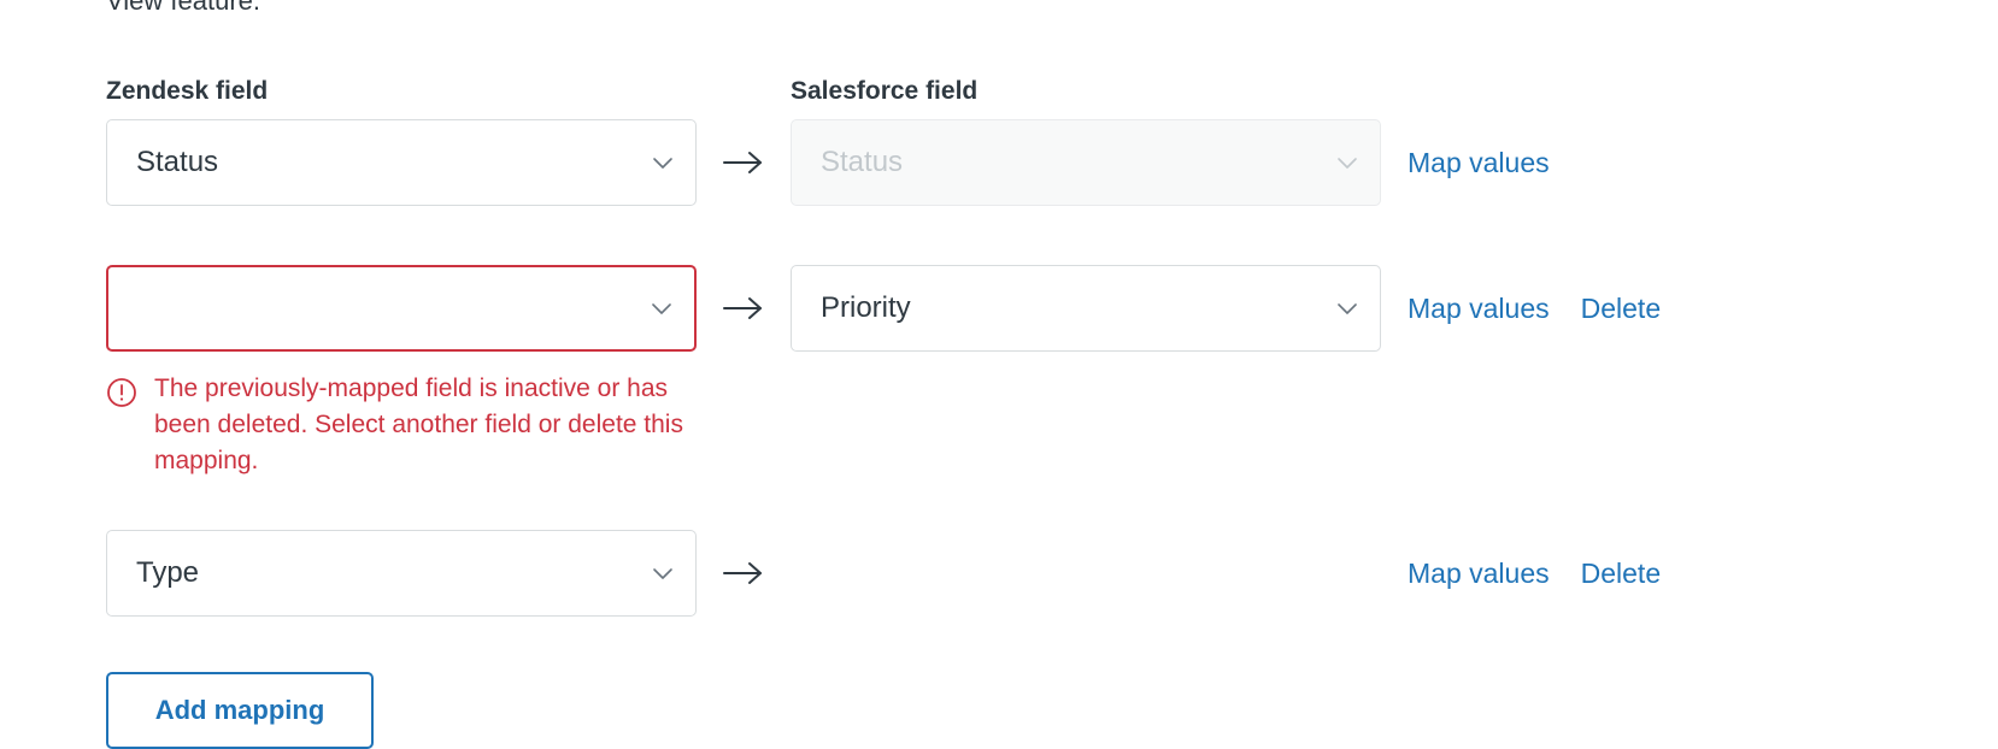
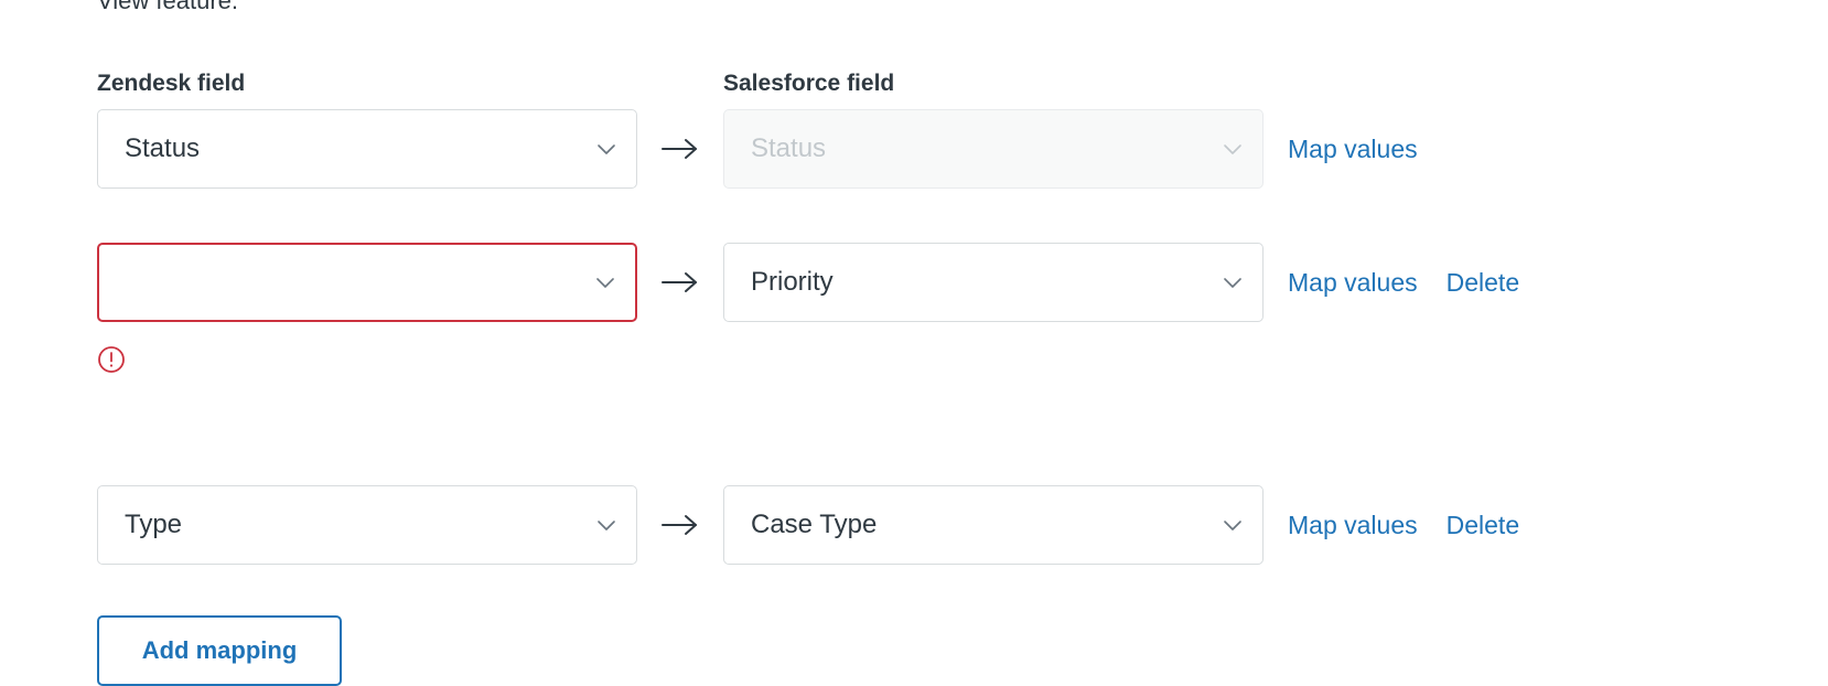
  View feature.
  Zendesk field
  Salesforce field
  Status
  Status
  Map values
  Priority
  Map values
  Delete
- The previously-mapped field is inactive or has been deleted. Select another field or delete this mapping.
  Type
+ Case Type
  Map values
  Delete
  Add mapping
